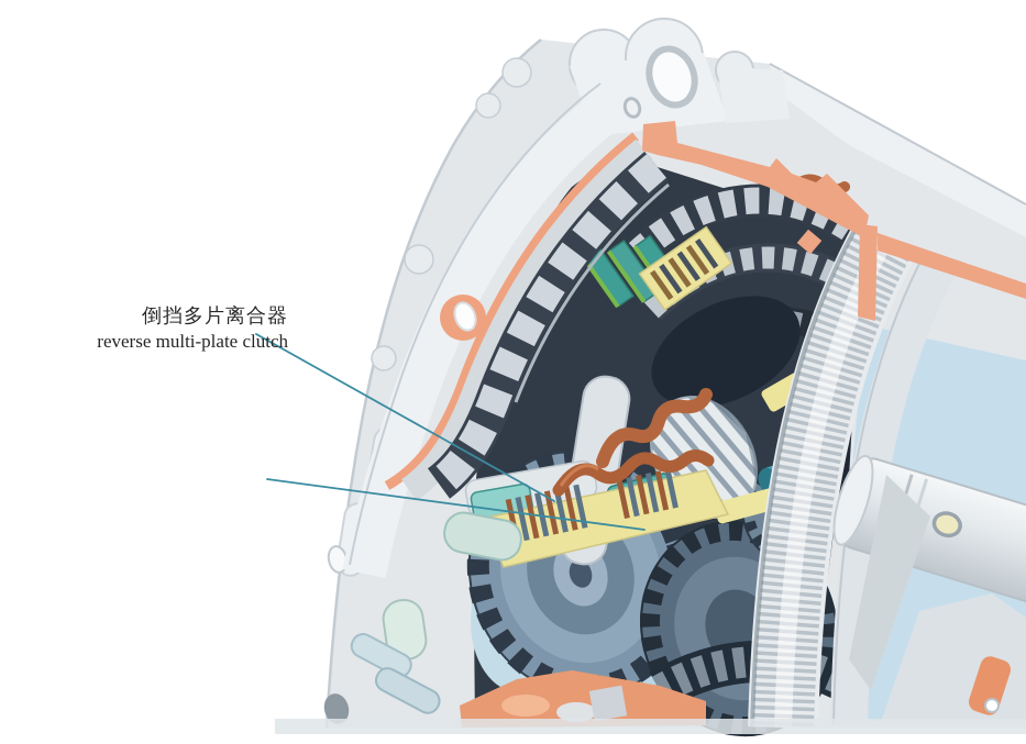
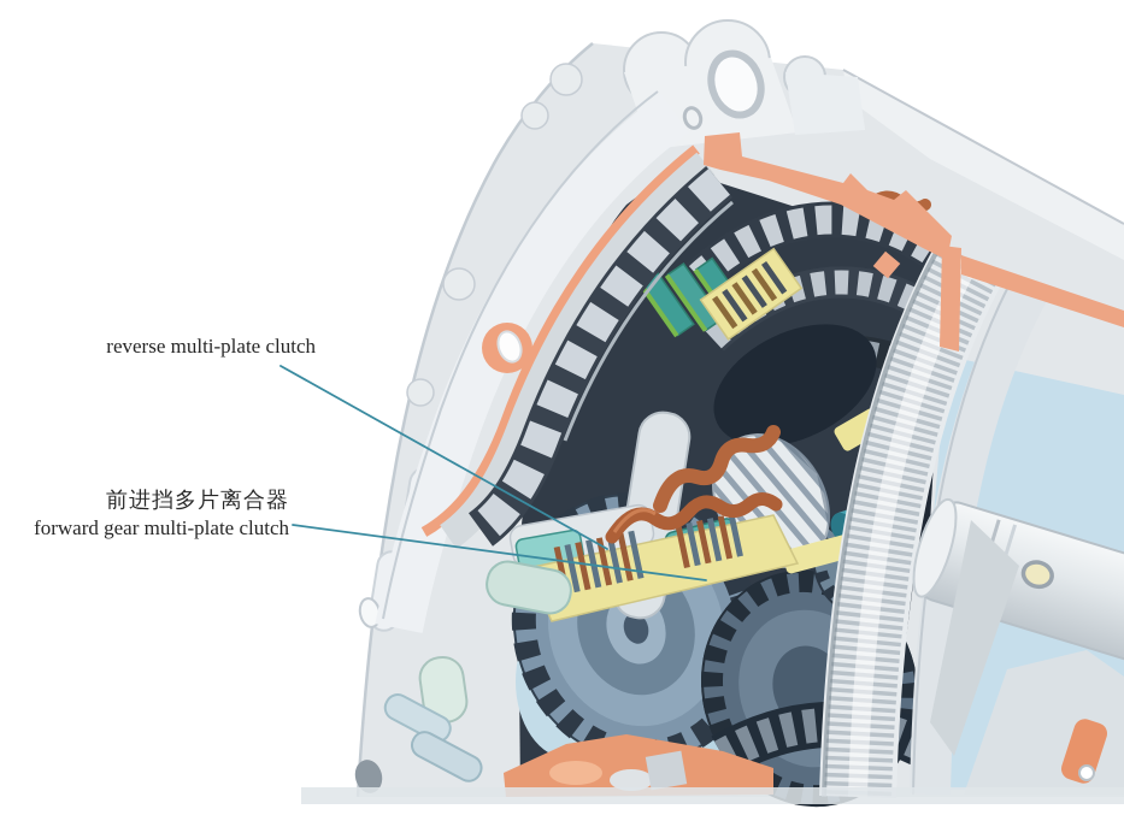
- 倒挡多片离合器
  reverse multi-plate clutch
+ 前进挡多片离合器
+ forward gear multi-plate clutch
